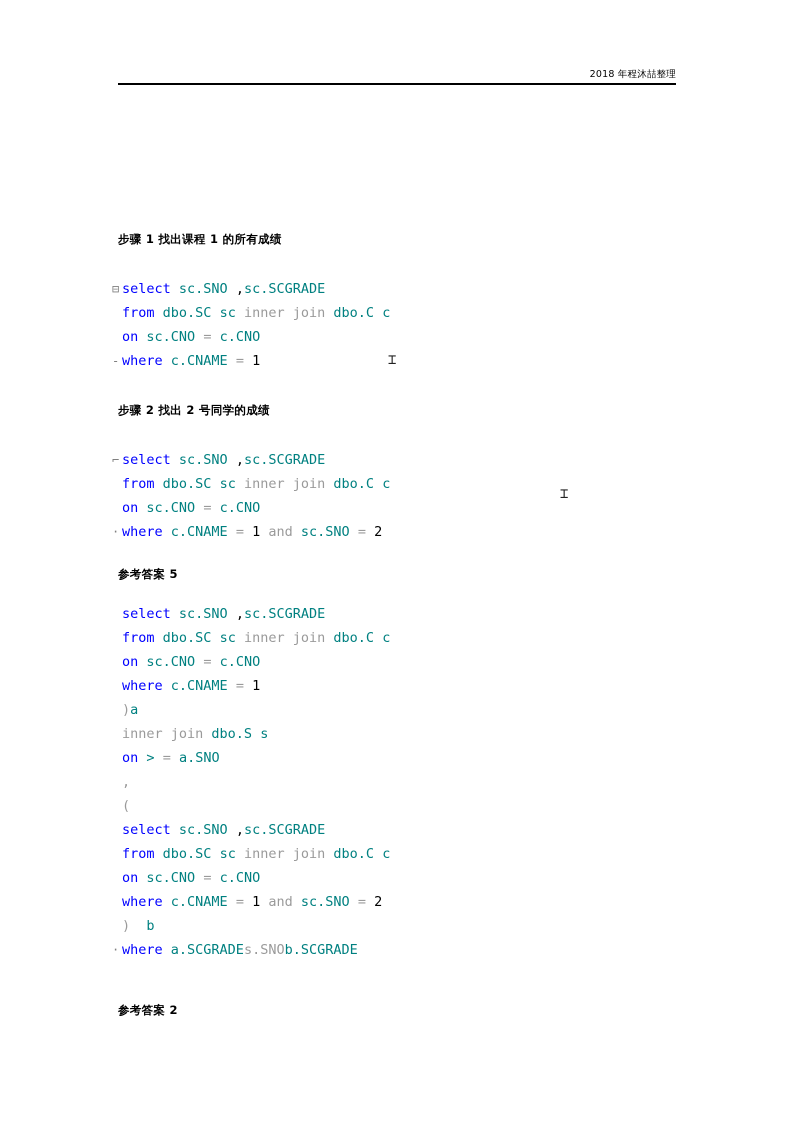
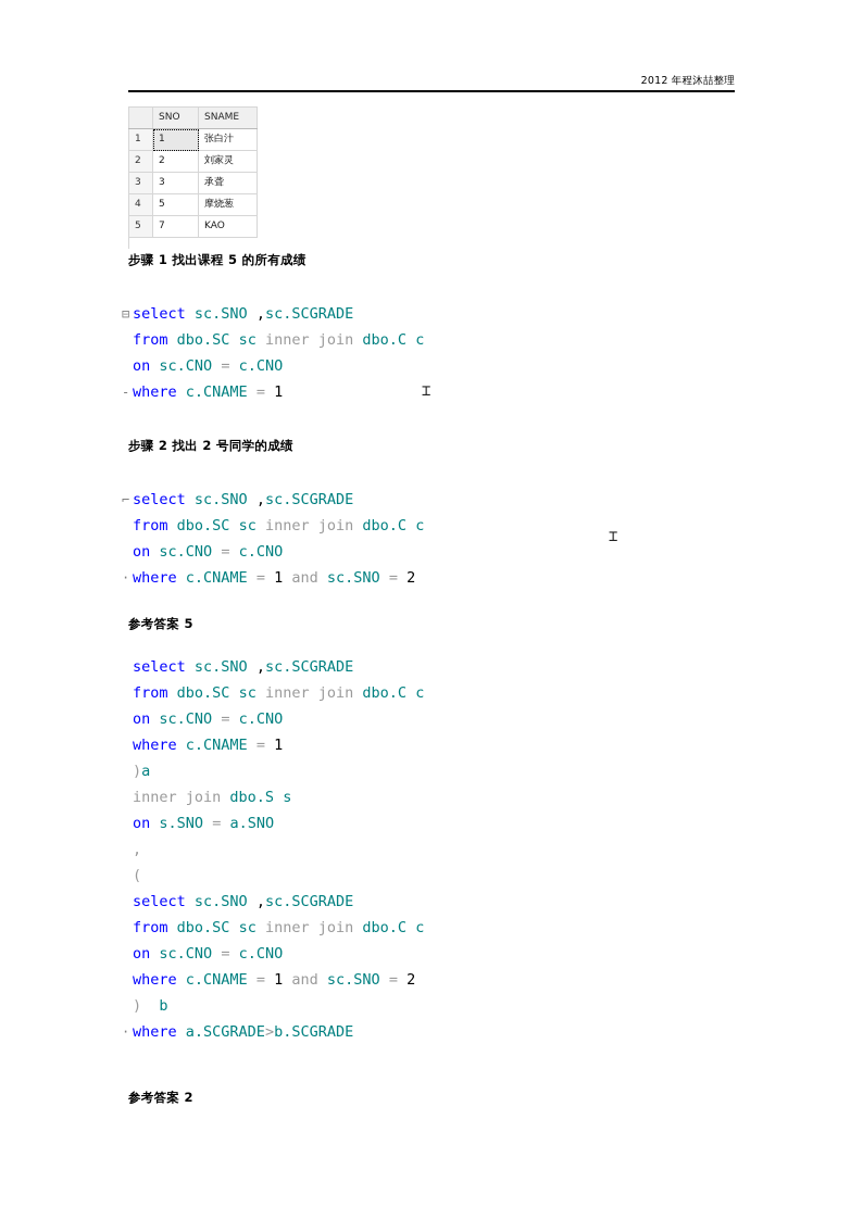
- 2018 年程沐喆整理
+ 2012 年程沐喆整理
+ 	SNO	SNAME
+ 1	1	张白汁
+ 2	2	刘家灵
+ 3	3	承聋
+ 4	5	摩烧葱
+ 5	7	KAO
- 步骤 1 找出课程 1 的所有成绩
+ 步骤 1 找出课程 5 的所有成绩
  ⊟ select sc.SNO ,sc.SCGRADE
  from dbo.SC sc inner join dbo.C c
  on sc.CNO = c.CNO
  - where c.CNAME = 1
  ⌶
  步骤 2 找出 2 号同学的成绩
  ⌐ select sc.SNO ,sc.SCGRADE
  from dbo.SC sc inner join dbo.C c
  on sc.CNO = c.CNO
  · where c.CNAME = 1 and sc.SNO = 2
  ⌶
  参考答案 5
  select sc.SNO ,sc.SCGRADE
  from dbo.SC sc inner join dbo.C c
  on sc.CNO = c.CNO
  where c.CNAME = 1
  )a
  inner join dbo.S s
- on > = a.SNO
+ on s.SNO = a.SNO
  ,
  (
  select sc.SNO ,sc.SCGRADE
  from dbo.SC sc inner join dbo.C c
  on sc.CNO = c.CNO
  where c.CNAME = 1 and sc.SNO = 2
  ) b
- · where a.SCGRADEs.SNOb.SCGRADE
+ · where a.SCGRADE>b.SCGRADE
  参考答案 2
